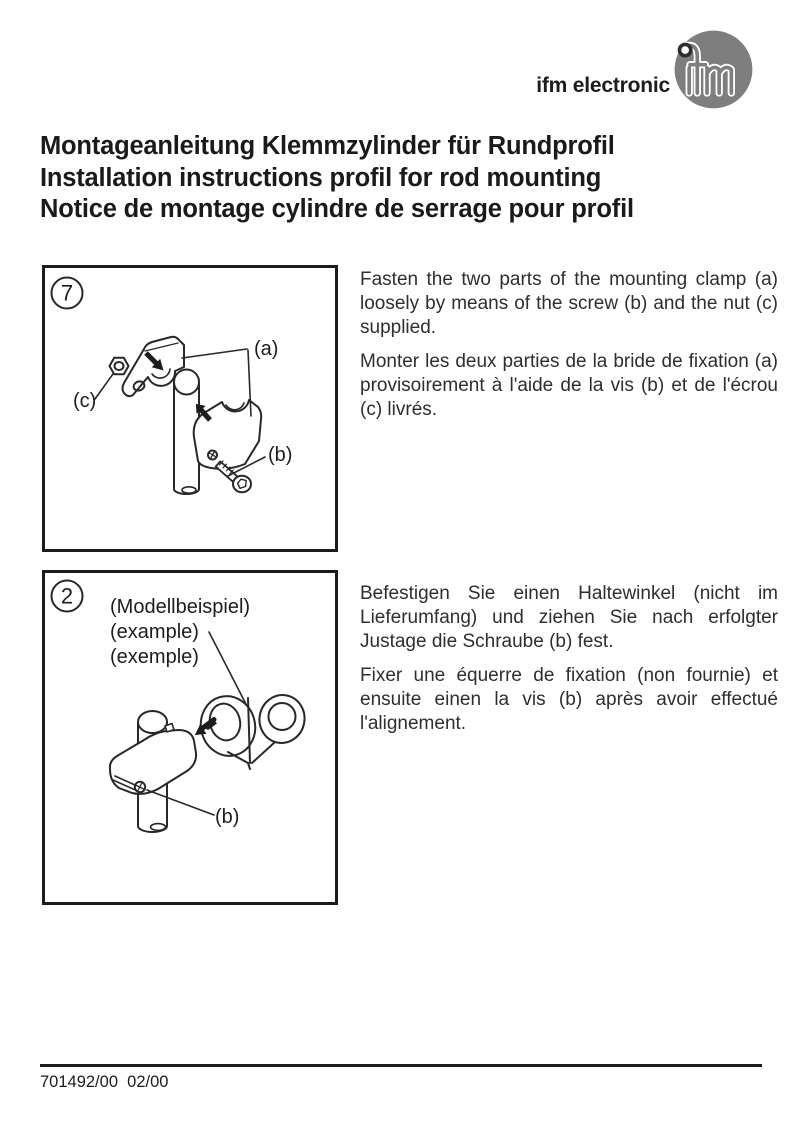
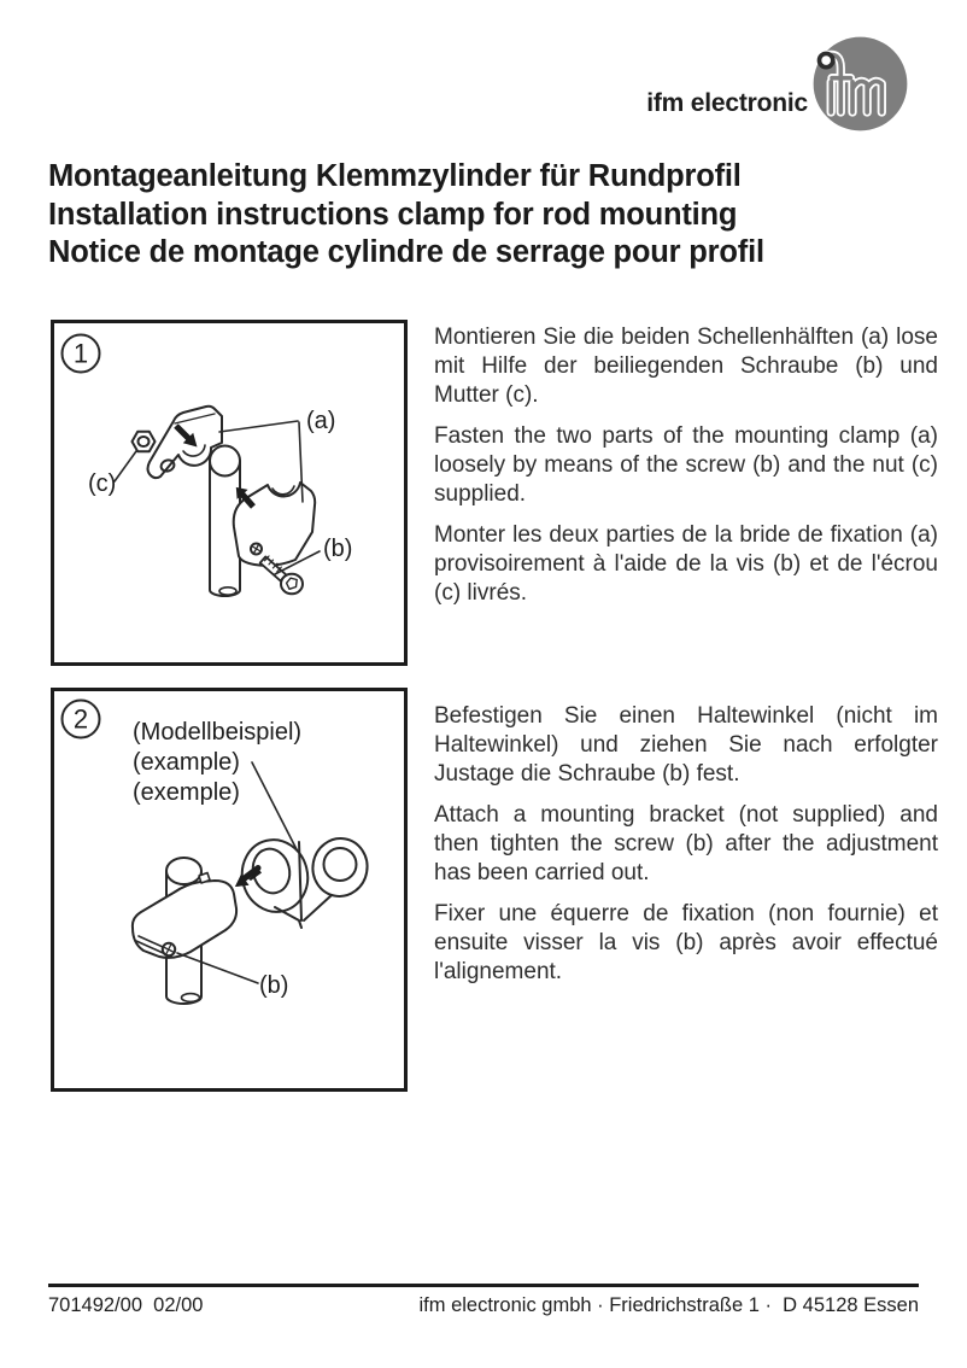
  ifm electronic
  Montageanleitung Klemmzylinder für Rundprofil
- Installation instructions profil for rod mounting
+ Installation instructions clamp for rod mounting
  Notice de montage cylindre de serrage pour profil
- 7
+ 1
  (a)
  (c)
  (b)
+ Montieren Sie die beiden Schellenhälften (a) lose mit Hilfe der beiliegenden Schraube (b) und Mutter (c).
  Fasten the two parts of the mounting clamp (a) loosely by means of the screw (b) and the nut (c) supplied.
  Monter les deux parties de la bride de fixation (a) provisoirement à l'aide de la vis (b) et de l'écrou (c) livrés.
  2
  (Modellbeispiel)
  (example)
  (exemple)
  (b)
- Befestigen Sie einen Haltewinkel (nicht im Lieferumfang) und ziehen Sie nach erfolgter Justage die Schraube (b) fest.
+ Befestigen Sie einen Haltewinkel (nicht im Haltewinkel) und ziehen Sie nach erfolgter Justage die Schraube (b) fest.
+ Attach a mounting bracket (not supplied) and then tighten the screw (b) after the adjustment has been carried out.
- Fixer une équerre de fixation (non fournie) et ensuite einen la vis (b) après avoir effectué l'alignement.
+ Fixer une équerre de fixation (non fournie) et ensuite visser la vis (b) après avoir effectué l'alignement.
  701492/00 02/00
+ ifm electronic gmbh · Friedrichstraße 1 · D 45128 Essen
